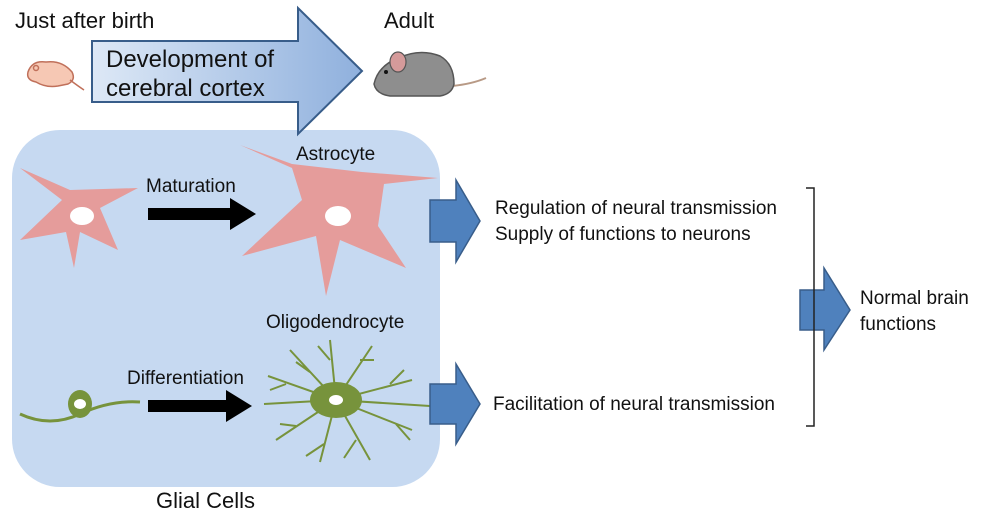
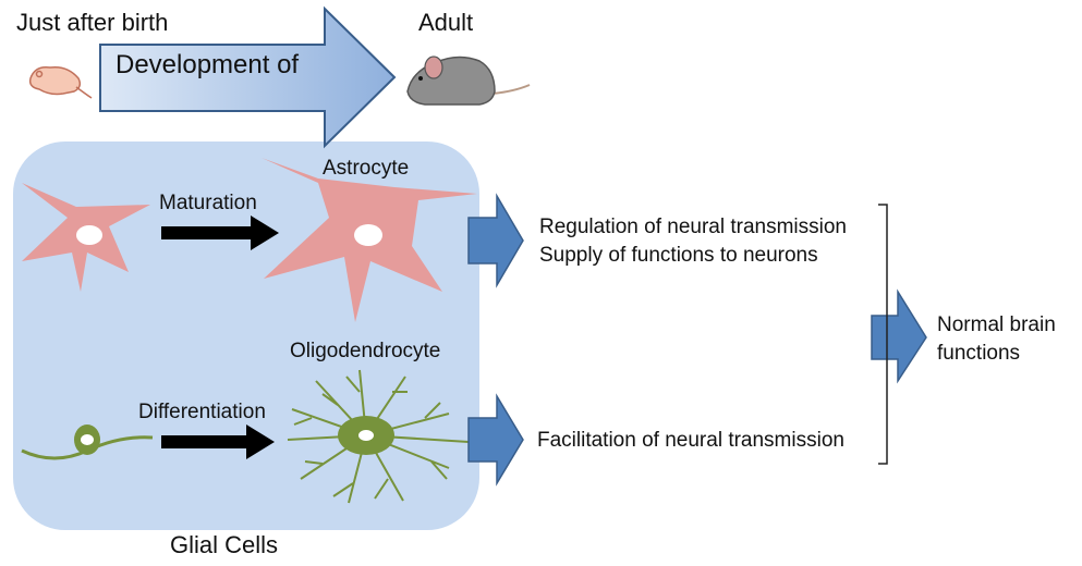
  Just after birth
  Adult
  Development of
- cerebral cortex
  Maturation
  Astrocyte
  Differentiation
  Oligodendrocyte
  Glial Cells
  Regulation of neural transmission
  Supply of functions to neurons
  Facilitation of neural transmission
  Normal brain
  functions
